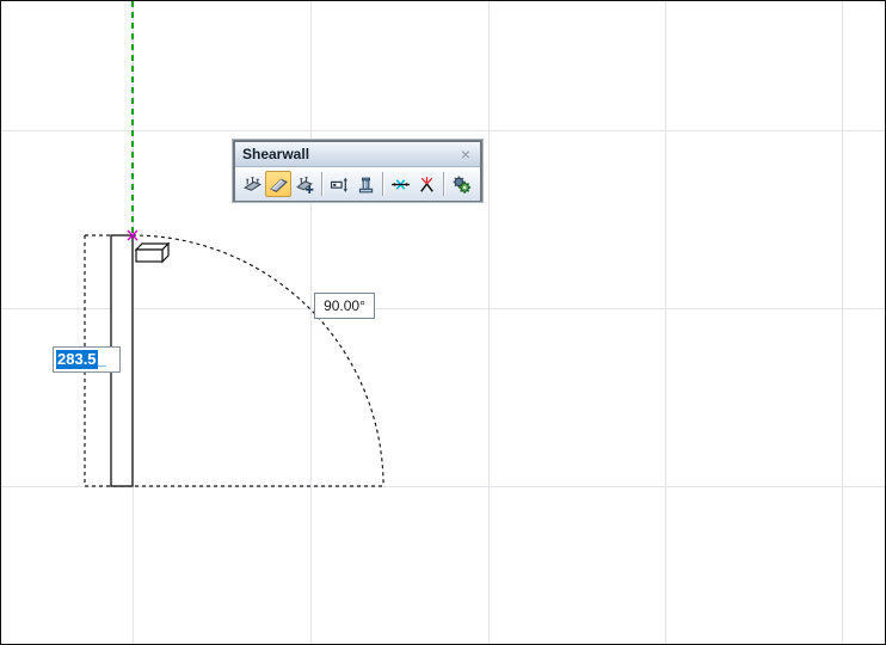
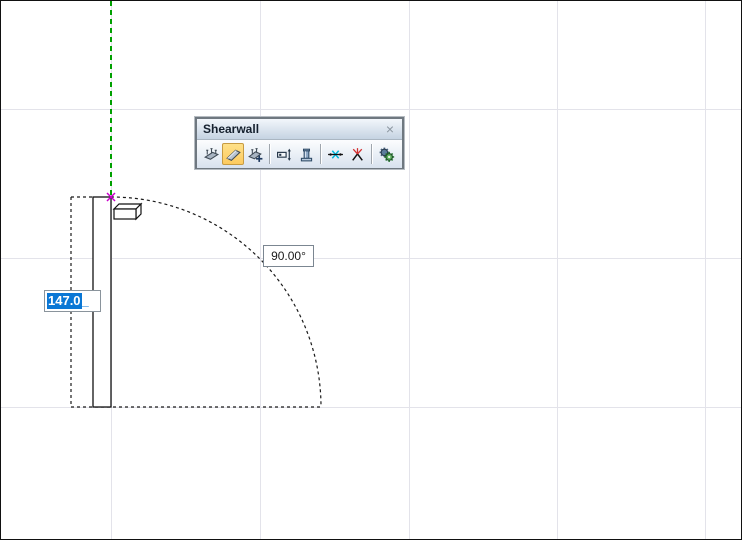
  90.00°
- 283.5
+ 147.0
  _
  Shearwall
  ×
